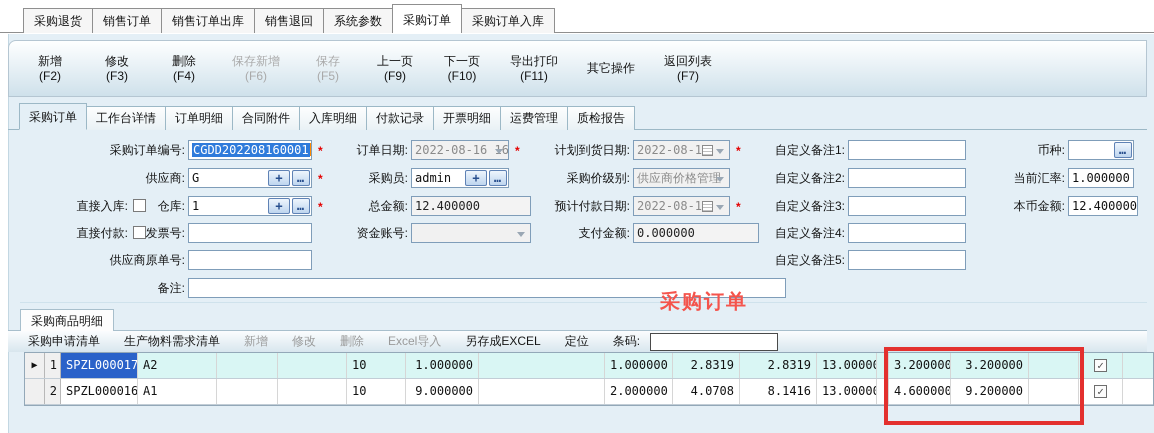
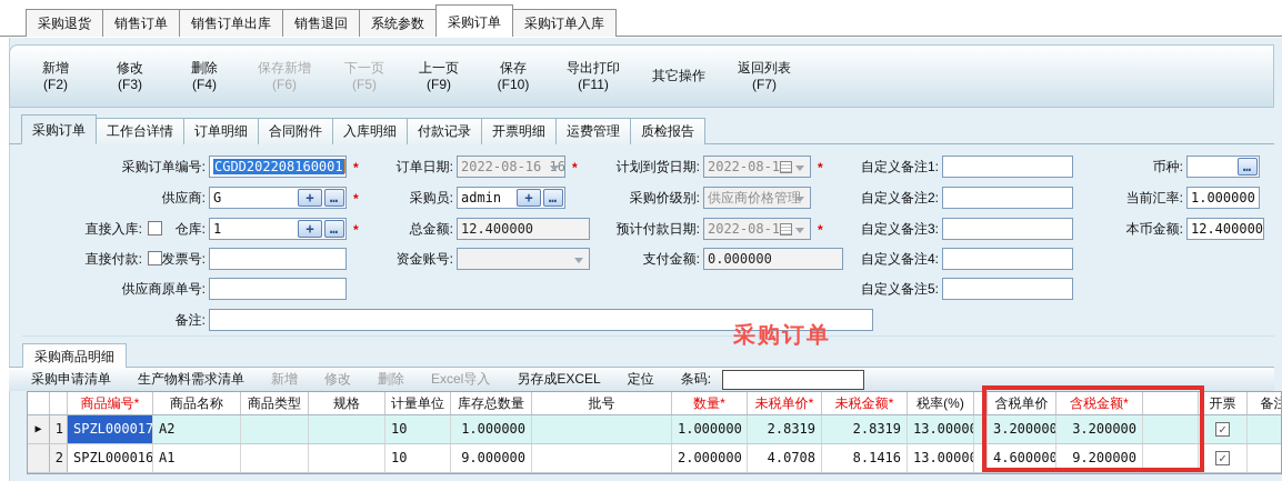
  采购退货
  销售订单
  销售订单出库
  销售退回
  系统参数
  采购订单
  采购订单入库
  新增
  (F2)
  修改
  (F3)
  删除
  (F4)
  保存新增
  (F6)
- 保存
+ 下一页
  (F5)
  上一页
  (F9)
- 下一页
+ 保存
  (F10)
  导出打印
  (F11)
  其它操作
  返回列表
  (F7)
  采购订单
  工作台详情
  订单明细
  合同附件
  入库明细
  付款记录
  开票明细
  运费管理
  质检报告
  采购订单编号:
  CGDD202208160001
  *
  订单日期:
  2022-08-16 16
  *
  计划到货日期:
  2022-08-1
  *
  自定义备注1:
  币种:
  …
  供应商:
  G
  +
  …
  *
  采购员:
  admin
  +
  …
  采购价级别:
  供应商价格管理
  自定义备注2:
  当前汇率:
  1.000000
  直接入库:
  仓库:
  1
  +
  …
  *
  总金额:
  12.400000
  预计付款日期:
  2022-08-1
  *
  自定义备注3:
  本币金额:
  12.400000
  直接付款:
  发票号:
  资金账号:
  支付金额:
  0.000000
  自定义备注4:
  供应商原单号:
  自定义备注5:
  备注:
  采购订单
  采购商品明细
  采购申请清单
  生产物料需求清单
  新增
  修改
  删除
  Excel导入
  另存成EXCEL
  定位
  条码:
+ 商品编号*
+ 商品名称
+ 商品类型
+ 规格
+ 计量单位
+ 库存总数量
+ 批号
+ 数量*
+ 未税单价*
+ 未税金额*
+ 税率(%)
+ 含税单价
+ 含税金额*
+ 开票
+ 备注
  ▶
  1
  SPZL000017
  A2
  10
  1.000000
  1.000000
  2.8319
  2.8319
  13.00000
  3.200000
  3.200000
  ✓
  2
  SPZL000016
  A1
  10
  9.000000
  2.000000
  4.0708
  8.1416
  13.00000
  4.600000
  9.200000
  ✓
